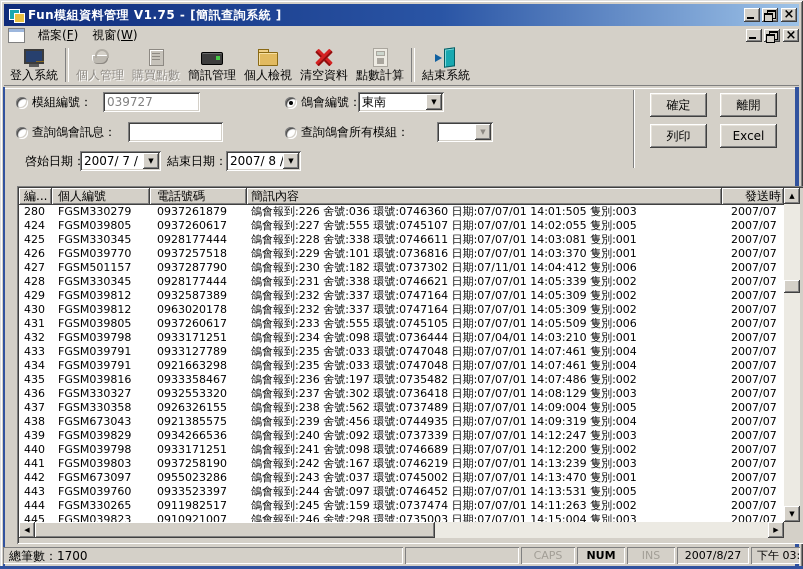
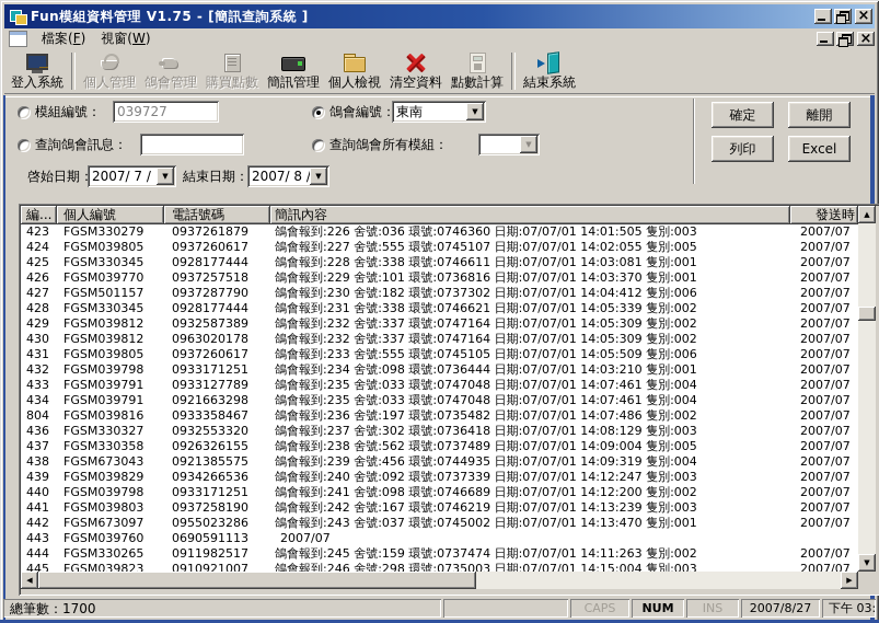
  Fun模組資料管理 V1.75 - [簡訊查詢系統 ]
  檔案(F)
  視窗(W)
  登入系統
  個人管理
+ 鴿會管理
  購買點數
  簡訊管理
  個人檢視
  清空資料
  點數計算
  結束系統
  模組編號：
  039727
  鴿會編號：
  東南
  ▼
  查詢鴿會訊息：
  查詢鴿會所有模組：
  ▼
  啓始日期：
  2007/ 7 /
  ▼
  結束日期：
  2007/ 8 /
  ▼
  確定
  離開
  列印
  Excel
  編...
  個人編號
  電話號碼
  簡訊內容
  發送時
- 280
+ 423
  FGSM330279
  0937261879
  鴿會報到:226 舍號:036 環號:0746360 日期:07/07/01 14:01:505 隻別:003
  2007/07
  424
  FGSM039805
  0937260617
  鴿會報到:227 舍號:555 環號:0745107 日期:07/07/01 14:02:055 隻別:005
  2007/07
  425
  FGSM330345
  0928177444
  鴿會報到:228 舍號:338 環號:0746611 日期:07/07/01 14:03:081 隻別:001
  2007/07
  426
  FGSM039770
  0937257518
  鴿會報到:229 舍號:101 環號:0736816 日期:07/07/01 14:03:370 隻別:001
  2007/07
  427
  FGSM501157
  0937287790
- 鴿會報到:230 舍號:182 環號:0737302 日期:07/11/01 14:04:412 隻別:006
+ 鴿會報到:230 舍號:182 環號:0737302 日期:07/07/01 14:04:412 隻別:006
  2007/07
  428
  FGSM330345
  0928177444
  鴿會報到:231 舍號:338 環號:0746621 日期:07/07/01 14:05:339 隻別:002
  2007/07
  429
  FGSM039812
  0932587389
  鴿會報到:232 舍號:337 環號:0747164 日期:07/07/01 14:05:309 隻別:002
  2007/07
  430
  FGSM039812
  0963020178
  鴿會報到:232 舍號:337 環號:0747164 日期:07/07/01 14:05:309 隻別:002
  2007/07
  431
  FGSM039805
  0937260617
  鴿會報到:233 舍號:555 環號:0745105 日期:07/07/01 14:05:509 隻別:006
  2007/07
  432
  FGSM039798
  0933171251
- 鴿會報到:234 舍號:098 環號:0736444 日期:07/04/01 14:03:210 隻別:001
+ 鴿會報到:234 舍號:098 環號:0736444 日期:07/07/01 14:03:210 隻別:001
  2007/07
  433
  FGSM039791
  0933127789
  鴿會報到:235 舍號:033 環號:0747048 日期:07/07/01 14:07:461 隻別:004
  2007/07
  434
  FGSM039791
  0921663298
  鴿會報到:235 舍號:033 環號:0747048 日期:07/07/01 14:07:461 隻別:004
  2007/07
- 435
+ 804
  FGSM039816
  0933358467
  鴿會報到:236 舍號:197 環號:0735482 日期:07/07/01 14:07:486 隻別:002
  2007/07
  436
  FGSM330327
  0932553320
  鴿會報到:237 舍號:302 環號:0736418 日期:07/07/01 14:08:129 隻別:003
  2007/07
  437
  FGSM330358
  0926326155
  鴿會報到:238 舍號:562 環號:0737489 日期:07/07/01 14:09:004 隻別:005
  2007/07
  438
  FGSM673043
  0921385575
  鴿會報到:239 舍號:456 環號:0744935 日期:07/07/01 14:09:319 隻別:004
  2007/07
  439
  FGSM039829
  0934266536
  鴿會報到:240 舍號:092 環號:0737339 日期:07/07/01 14:12:247 隻別:003
  2007/07
  440
  FGSM039798
  0933171251
  鴿會報到:241 舍號:098 環號:0746689 日期:07/07/01 14:12:200 隻別:002
  2007/07
  441
  FGSM039803
  0937258190
  鴿會報到:242 舍號:167 環號:0746219 日期:07/07/01 14:13:239 隻別:003
  2007/07
  442
  FGSM673097
  0955023286
  鴿會報到:243 舍號:037 環號:0745002 日期:07/07/01 14:13:470 隻別:001
  2007/07
  443
  FGSM039760
- 0933523397
+ 0690591113
- 鴿會報到:244 舍號:097 環號:0746452 日期:07/07/01 14:13:531 隻別:005
  2007/07
  444
  FGSM330265
  0911982517
  鴿會報到:245 舍號:159 環號:0737474 日期:07/07/01 14:11:263 隻別:002
  2007/07
  445
  FGSM039823
  0910921007
  鴿會報到:246 舍號:298 環號:0735003 日期:07/07/01 14:15:004 隻別:003
  2007/07
  ◀
  ▶
  ▲
  ▼
  總筆數：1700
  CAPS
  NUM
  INS
  2007/8/27
  下午 03:
